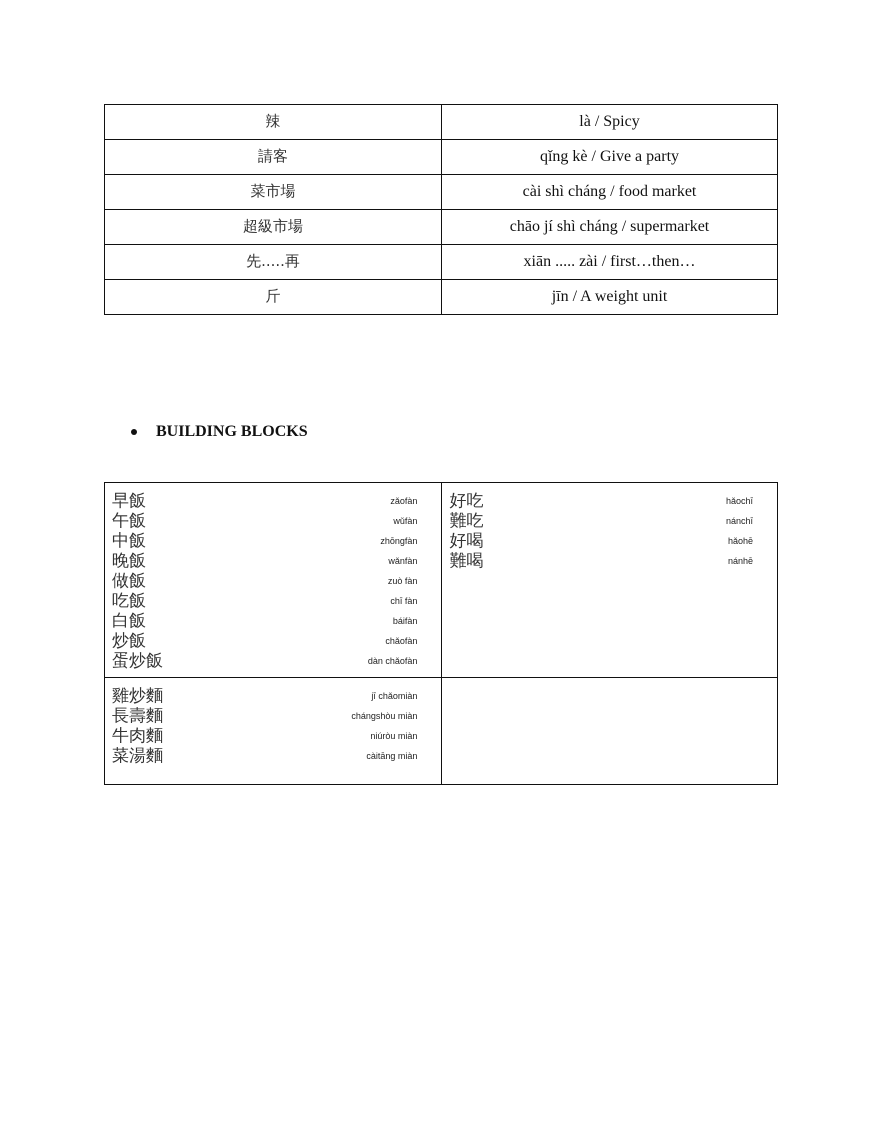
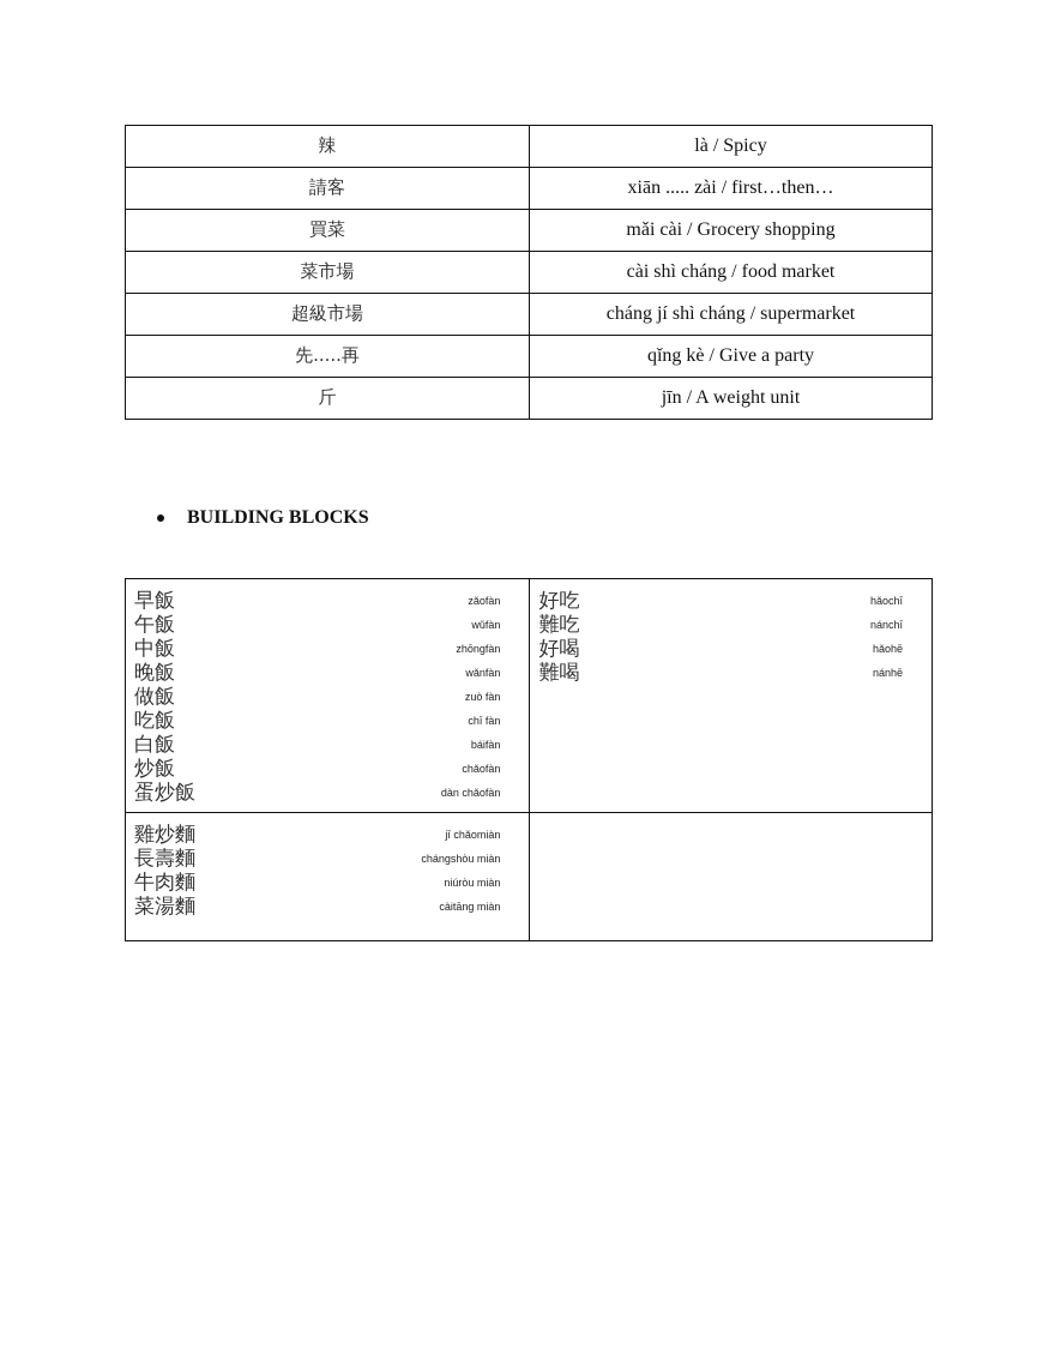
  辣	là / Spicy
- 請客	qǐng kè / Give a party
+ 請客	xiān ..... zài / first…then…
+ 買菜	mǎi cài / Grocery shopping
  菜市場	cài shì cháng / food market
- 超級市場	chāo jí shì cháng / supermarket
+ 超級市場	cháng jí shì cháng / supermarket
- 先.....再	xiān ..... zài / first…then…
+ 先.....再	qǐng kè / Give a party
  斤	jīn / A weight unit
  BUILDING BLOCKS
  早飯 zǎofàn 午飯 wǔfàn 中飯 zhōngfàn 晚飯 wǎnfàn 做飯 zuò fàn 吃飯 chī fàn 白飯 báifàn 炒飯 chǎofàn 蛋炒飯 dàn chǎofàn	好吃 hǎochī 難吃 nánchī 好喝 hǎohē 難喝 nánhē
  雞炒麵 jī chǎomiàn 長壽麵 chángshòu miàn 牛肉麵 niúròu miàn 菜湯麵 càitāng miàn
